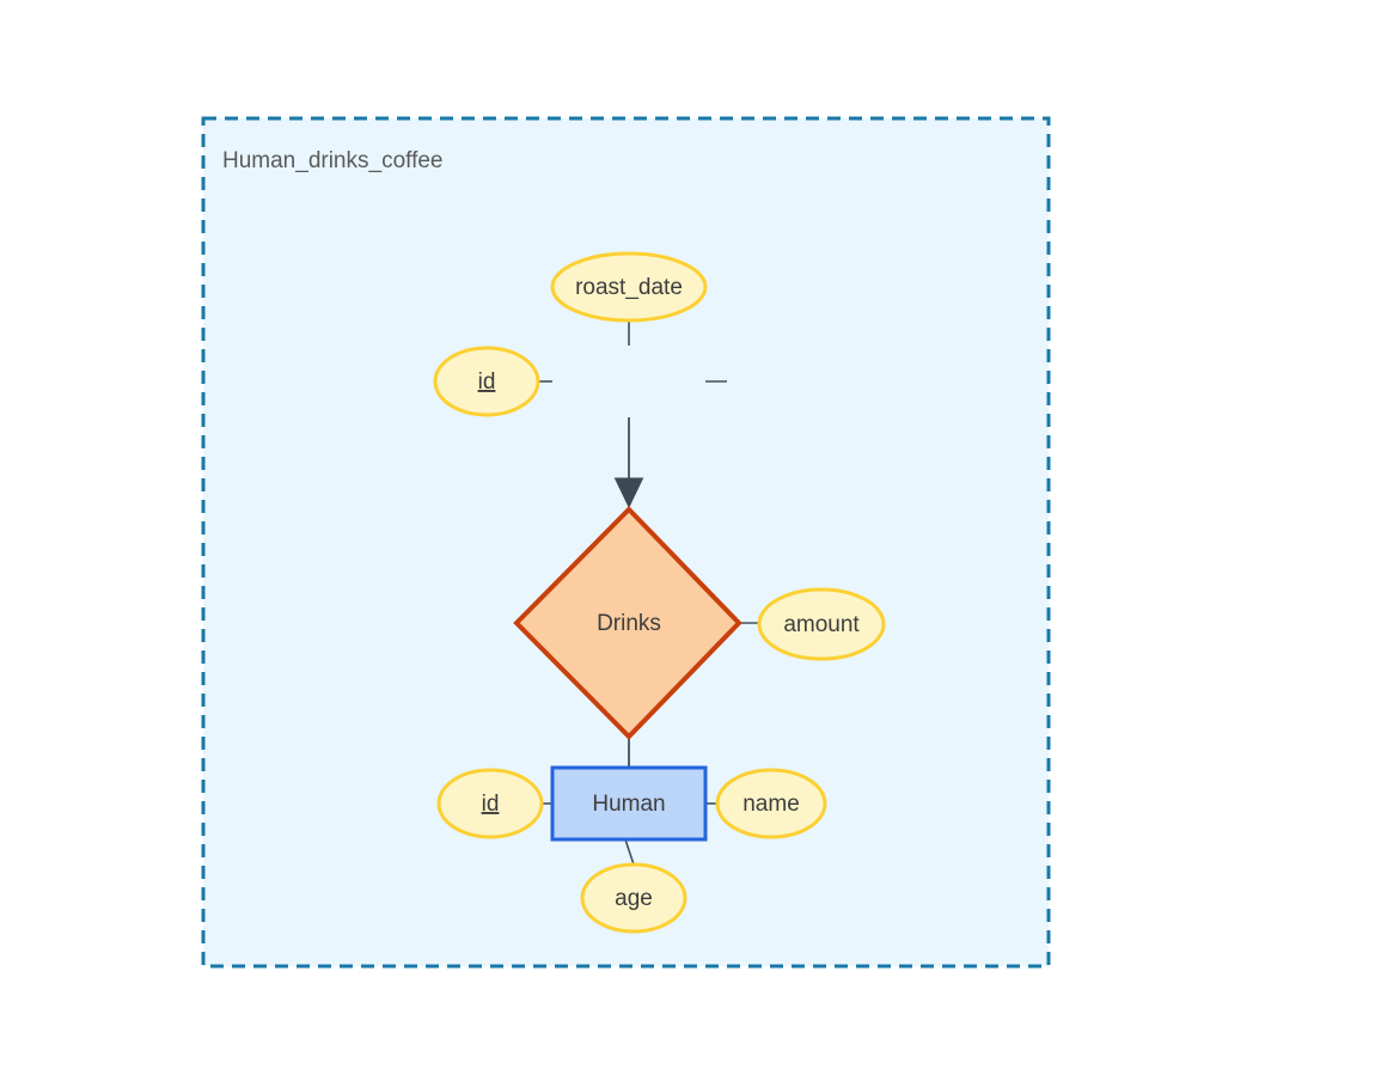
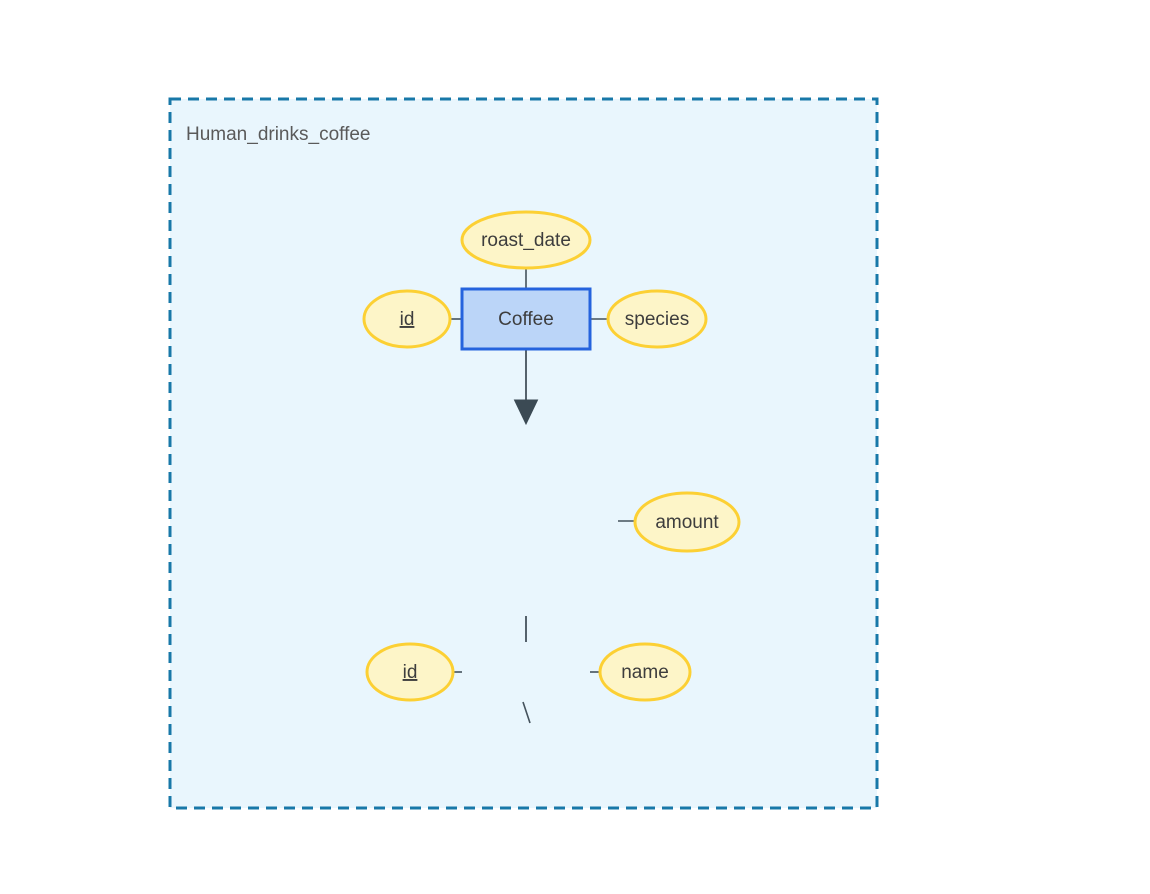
  Human_drinks_coffee
  roast_date
  id
+ species
+ Coffee
  amount
- Drinks
  id
  name
- age
- Human
